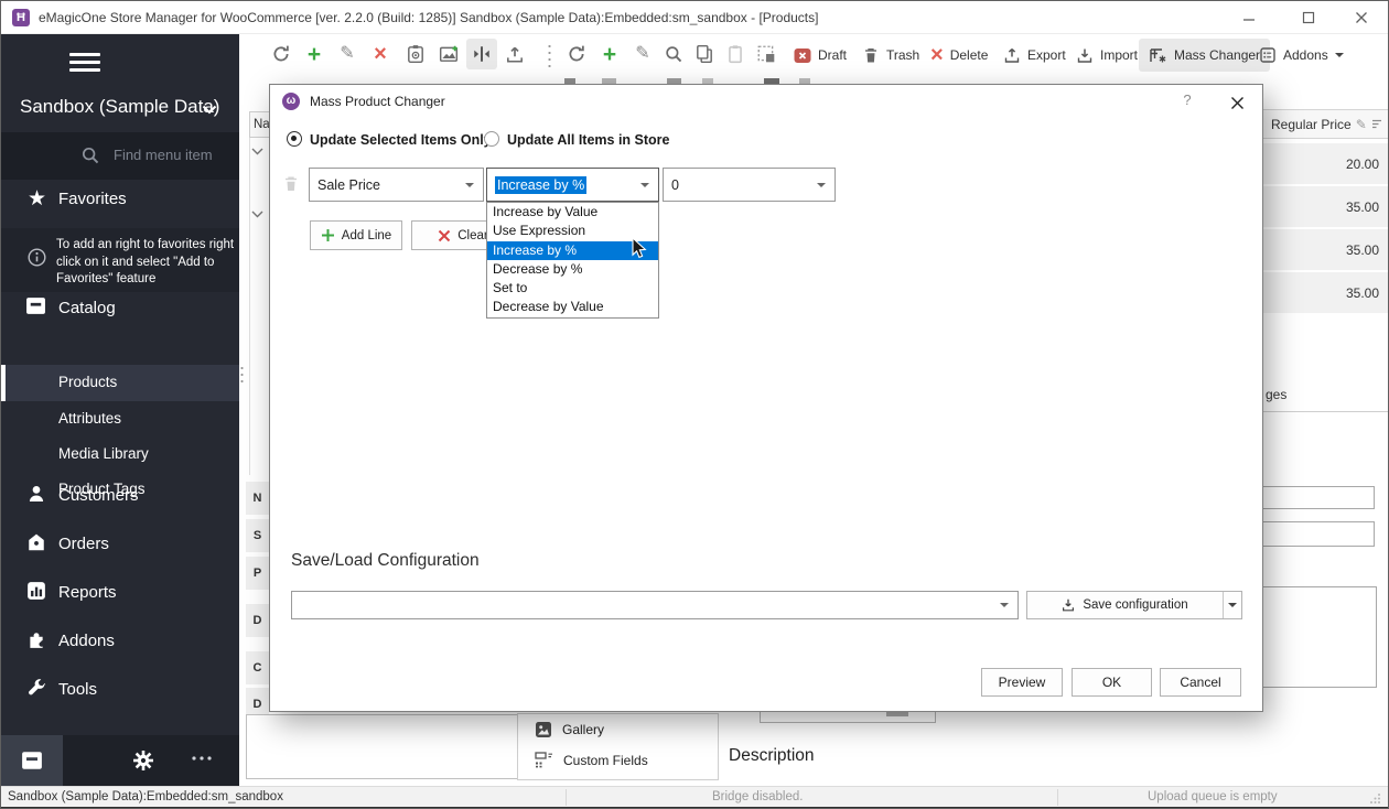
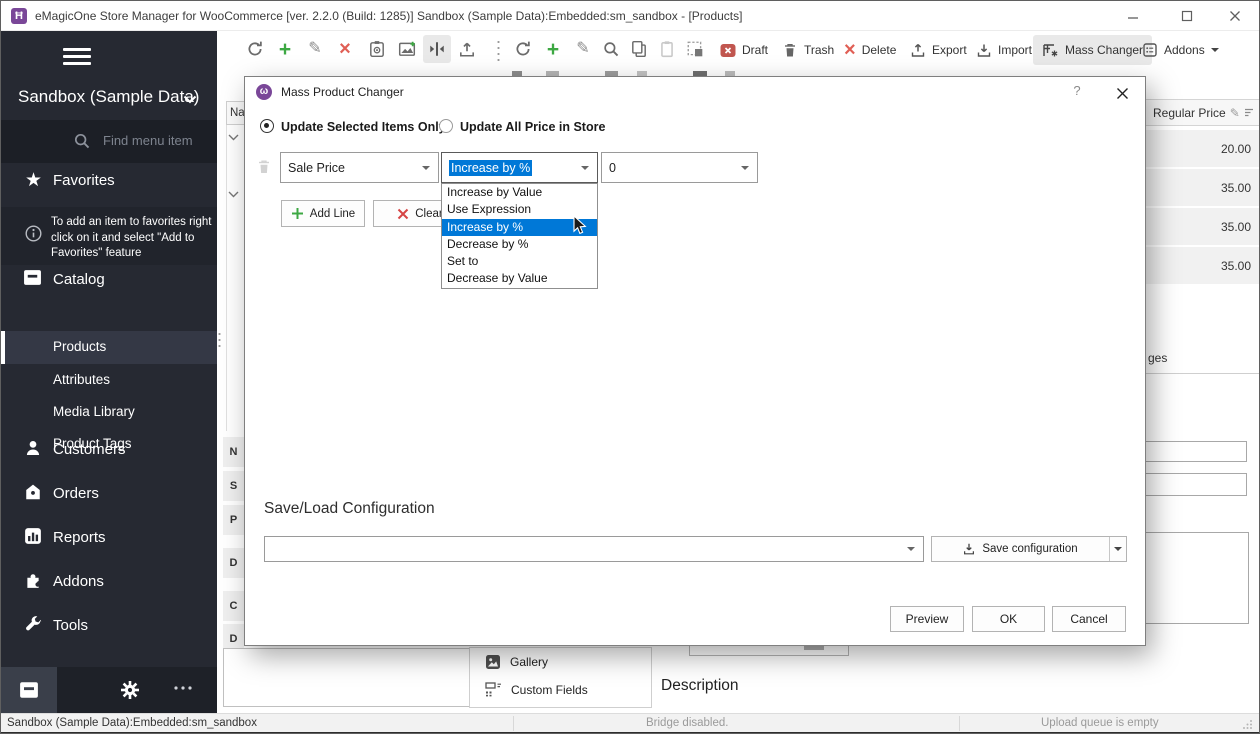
  Ħ
  eMagicOne Store Manager for WooCommerce [ver. 2.2.0 (Build: 1285)] Sandbox (Sample Data):Embedded:sm_sandbox - [Products]
  +
  ✎
  ×
  +
  ✎
  Draft
  Trash
  ×
  Delete
  Export
  Import
  Mass Changer
  Addons
  Na
  N
  S
  P
  D
  C
  D
  Regular Price
  ✎
  20.00
  35.00
  35.00
  35.00
  ges
  Gallery
  Custom Fields
  Description
  Sandbox (Sample Data)
  Find menu item
  ★
  Favorites
- To add an right to favorites right click on it and select "Add to Favorites" feature
+ To add an item to favorites right click on it and select "Add to Favorites" feature
  Catalog
  Products
  Attributes
  Media Library
  Product Tags
  Customers
  Orders
  Reports
  Addons
  Tools
  ω
  Mass Product Changer
  ?
  Update Selected Items Onl
- Update All Items in Store
+ Update All Price in Store
  Sale Price
  Increase by %
  0
  Add Line
  Increase by Value
  Use Expression
  Increase by %
  Decrease by %
  Set to
  Decrease by Value
  Save/Load Configuration
  Save configuration
  Preview
  OK
  Cancel
  Sandbox (Sample Data):Embedded:sm_sandbox
  Bridge disabled.
  Upload queue is empty
